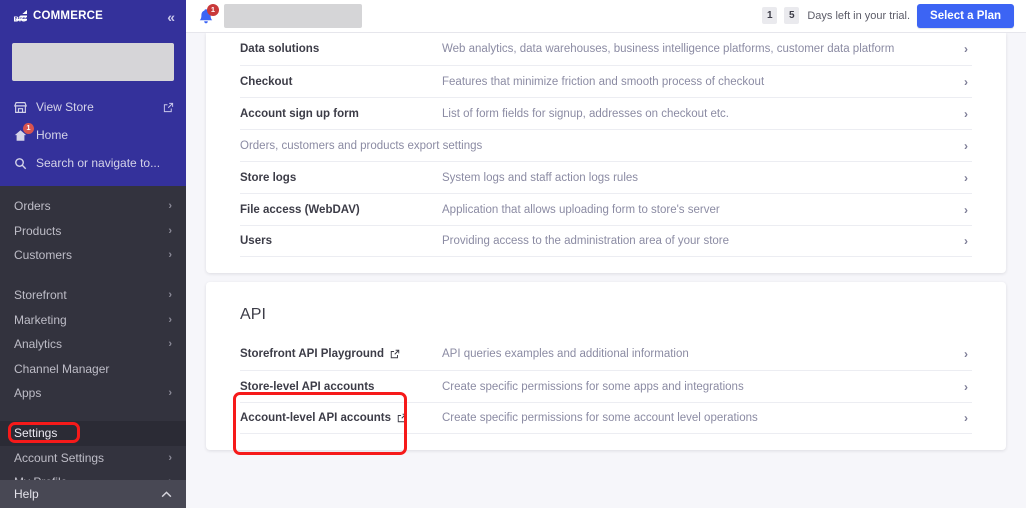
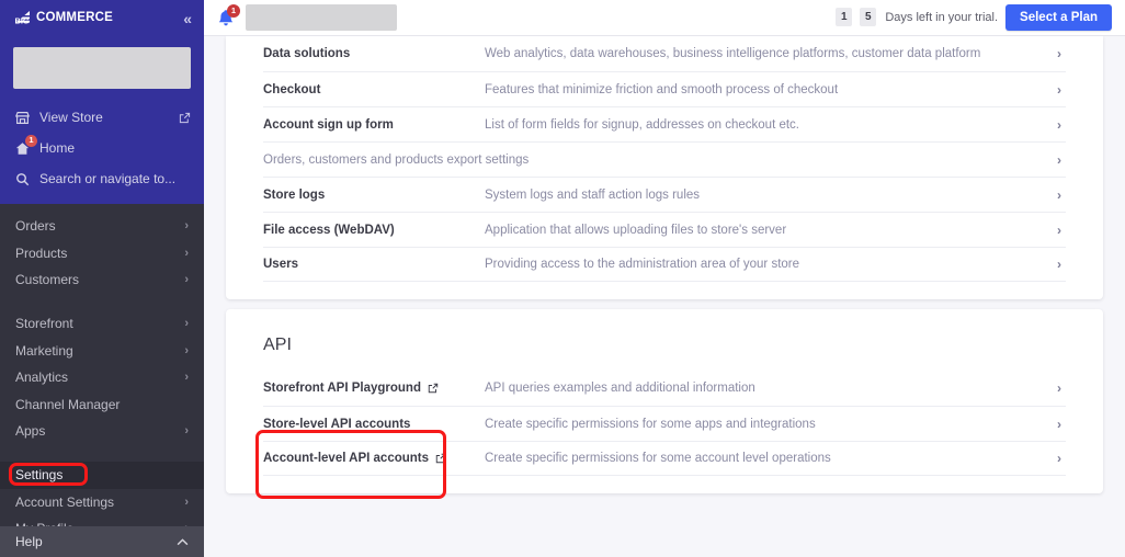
  BIG
  COMMERCE
  «
  View Store
  1
  Home
  Search or navigate to...
  Orders
  ›
  Products
  ›
  Customers
  ›
  Storefront
  ›
  Marketing
  ›
  Analytics
  ›
  Channel Manager
  Apps
  ›
  Settings
  Account Settings
  ›
  Help
  1
  1
  5
  Days left in your trial.
  Select a Plan
  Data solutions
  Web analytics, data warehouses, business intelligence platforms, customer data platform
  ›
  Checkout
  Features that minimize friction and smooth process of checkout
  ›
  Account sign up form
  List of form fields for signup, addresses on checkout etc.
  ›
  Orders, customers and products export settings
  ›
  Store logs
  System logs and staff action logs rules
  ›
  File access (WebDAV)
- Application that allows uploading form to store's server
+ Application that allows uploading files to store's server
  ›
  Users
  Providing access to the administration area of your store
  ›
  API
  Storefront API Playground
  API queries examples and additional information
  ›
  Store-level API accounts
  Create specific permissions for some apps and integrations
  ›
  Account-level API accounts
  Create specific permissions for some account level operations
  ›
